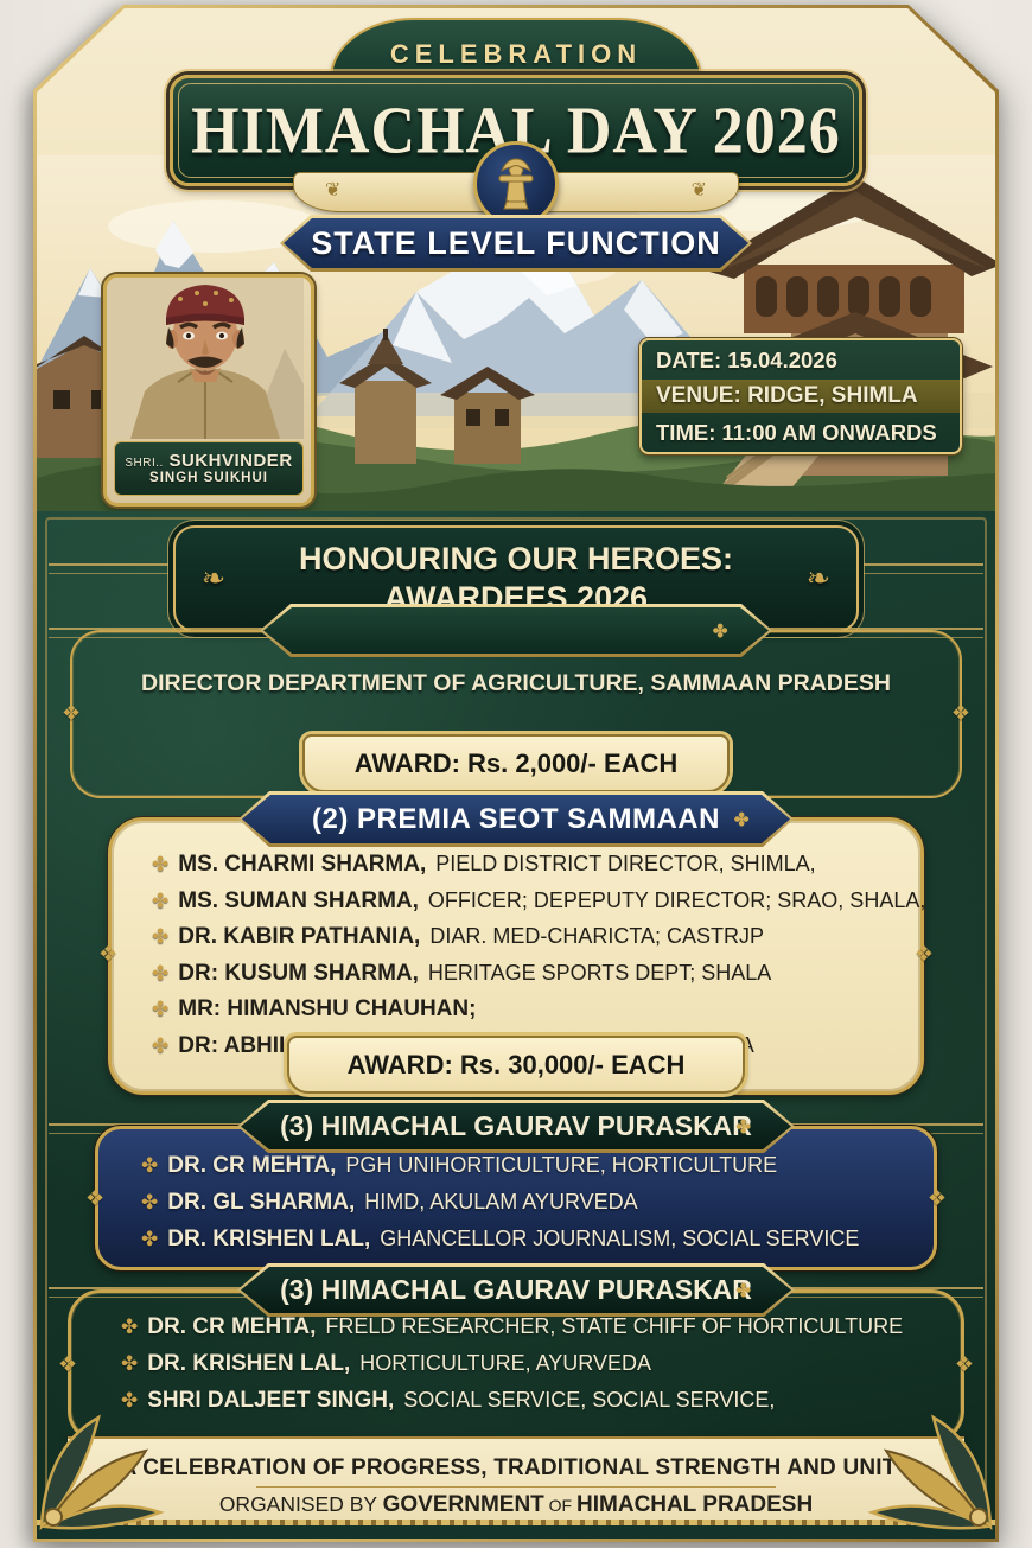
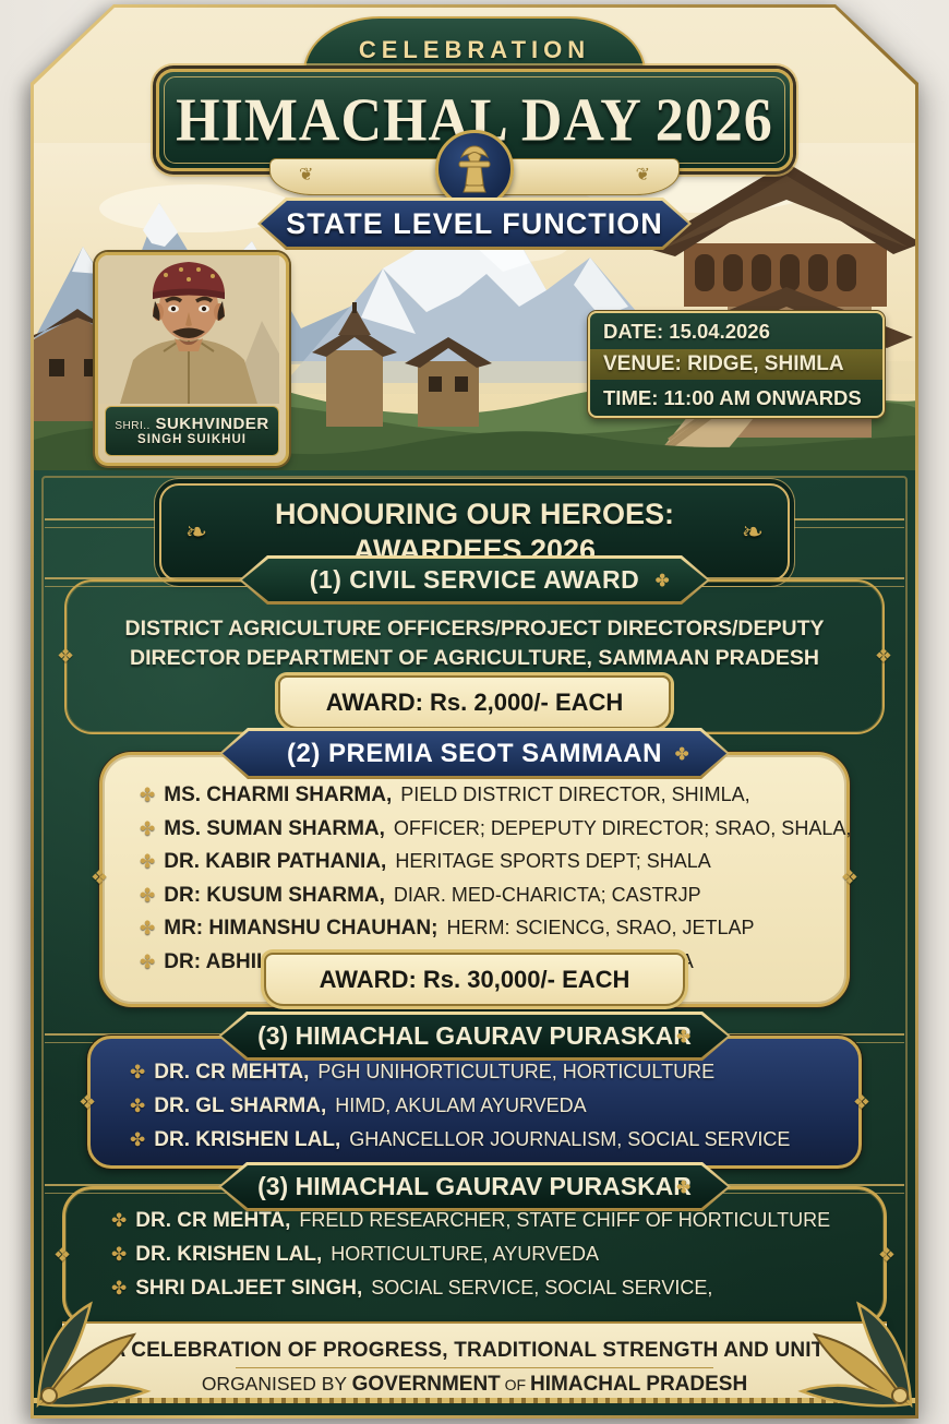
  CELEBRATION
  HIMACHAL DAY 2026
  ❦
  ❦
  STATE LEVEL FUNCTION
  SHRI.. SUKHVINDER
  SINGH SUIKHUI
  DATE: 15.04.2026
  VENUE: RIDGE, SHIMLA
  TIME: 11:00 AM ONWARDS
  ❧
  ❧
  HONOURING OUR HEROES:
  AWARDEES 2026
  ❖
  ❖
+ (1) CIVIL SERVICE AWARD
  ✤
+ DISTRICT AGRICULTURE OFFICERS/PROJECT DIRECTORS/DEPUTY
  DIRECTOR DEPARTMENT OF AGRICULTURE, SAMMAAN PRADESH
  AWARD: Rs. 2,000/- EACH
  ❖
  ❖
  ✤
  MS. CHARMI SHARMA,
  PIELD DISTRICT DIRECTOR, SHIMLA,
  ✤
  MS. SUMAN SHARMA,
  OFFICER; DEPEPUTY DIRECTOR; SRAO, SHALA,
  ✤
  DR. KABIR PATHANIA,
- DIAR. MED-CHARICTA; CASTRJP
+ HERITAGE SPORTS DEPT; SHALA
  ✤
  DR: KUSUM SHARMA,
- HERITAGE SPORTS DEPT; SHALA
+ DIAR. MED-CHARICTA; CASTRJP
  ✤
  MR: HIMANSHU CHAUHAN;
+ HERM: SCIENCG, SRAO, JETLAP
  ✤
  (2) PREMIA SEOT SAMMAAN
  ✤
  AWARD: Rs. 30,000/- EACH
  ❖
  ❖
  ✤
  DR. CR MEHTA,
  PGH UNIHORTICULTURE, HORTICULTURE
  ✤
  DR. GL SHARMA,
  HIMD, AKULAM AYURVEDA
  ✤
  DR. KRISHEN LAL,
  GHANCELLOR JOURNALISM, SOCIAL SERVICE
  (3) HIMACHAL GAURAV PURASKAR
  ✤
  ❖
  ❖
  ✤
  DR. CR MEHTA,
  FRELD RESEARCHER, STATE CHIFF OF HORTICULTURE
  ✤
  DR. KRISHEN LAL,
  HORTICULTURE, AYURVEDA
  ✤
  SHRI DALJEET SINGH,
  SOCIAL SERVICE, SOCIAL SERVICE,
  (3) HIMACHAL GAURAV PURASKAR
  ✤
  CELEBRATION OF PROGRESS, TRADITIONAL STRENGTH AND UNIT
  ORGANISED BY GOVERNMENT OF HIMACHAL PRADESH
